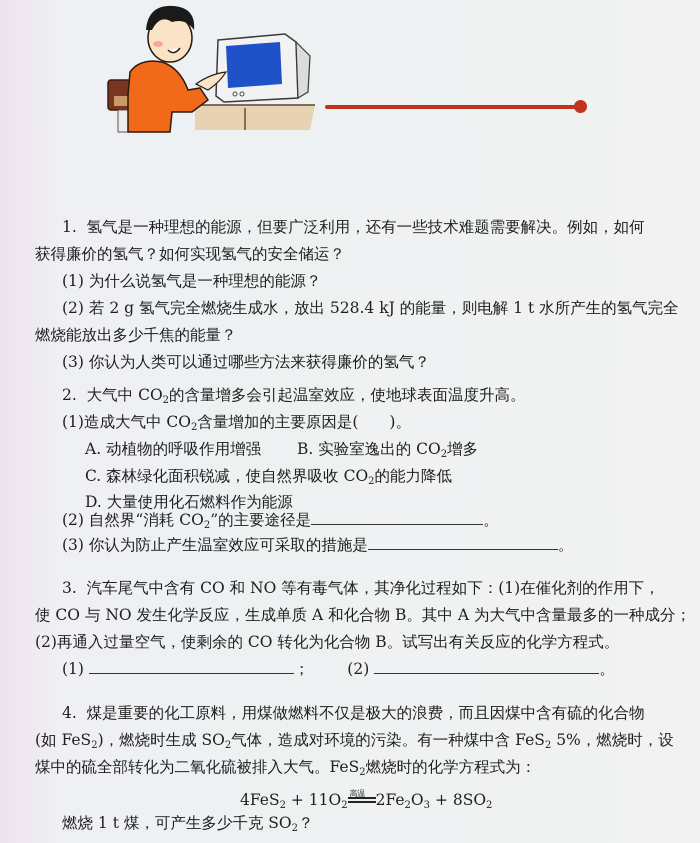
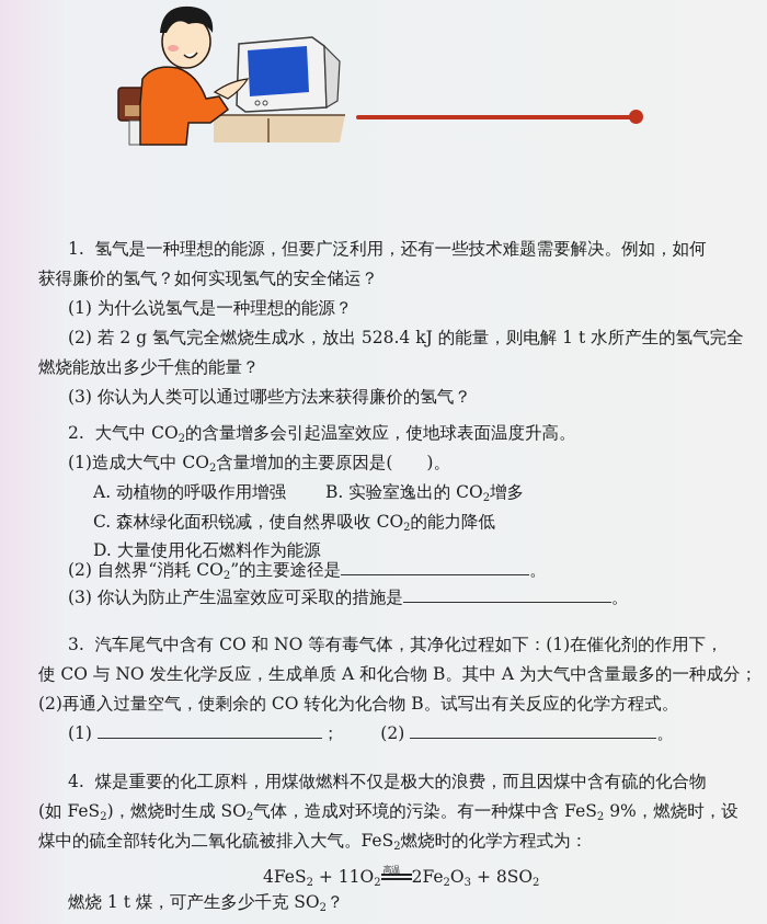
  1. 氢气是一种理想的能源，但要广泛利用，还有一些技术难题需要解决。例如，如何
  获得廉价的氢气？如何实现氢气的安全储运？
  (1) 为什么说氢气是一种理想的能源？
  (2) 若 2 g 氢气完全燃烧生成水，放出 528.4 kJ 的能量，则电解 1 t 水所产生的氢气完全
  燃烧能放出多少千焦的能量？
  (3) 你认为人类可以通过哪些方法来获得廉价的氢气？
  2. 大气中 CO2的含量增多会引起温室效应，使地球表面温度升高。
  (1)造成大气中 CO2含量增加的主要原因是( )。
  A. 动植物的呼吸作用增强 B. 实验室逸出的 CO2增多
  C. 森林绿化面积锐减，使自然界吸收 CO2的能力降低
  D. 大量使用化石燃料作为能源
  (2) 自然界“消耗 CO2”的主要途径是 。
  (3) 你认为防止产生温室效应可采取的措施是 。
  3. 汽车尾气中含有 CO 和 NO 等有毒气体，其净化过程如下：(1)在催化剂的作用下，
  使 CO 与 NO 发生化学反应，生成单质 A 和化合物 B。其中 A 为大气中含量最多的一种成分；
  (2)再通入过量空气，使剩余的 CO 转化为化合物 B。试写出有关反应的化学方程式。
  (1) ； (2) 。
  4. 煤是重要的化工原料，用煤做燃料不仅是极大的浪费，而且因煤中含有硫的化合物
- (如 FeS2)，燃烧时生成 SO2气体，造成对环境的污染。有一种煤中含 FeS2 5%，燃烧时，设
+ (如 FeS2)，燃烧时生成 SO2气体，造成对环境的污染。有一种煤中含 FeS2 9%，燃烧时，设
  煤中的硫全部转化为二氧化硫被排入大气。FeS2燃烧时的化学方程式为：
  4FeS2 + 11O2
  高温
  2Fe2O3 + 8SO2
  燃烧 1 t 煤，可产生多少千克 SO2？
